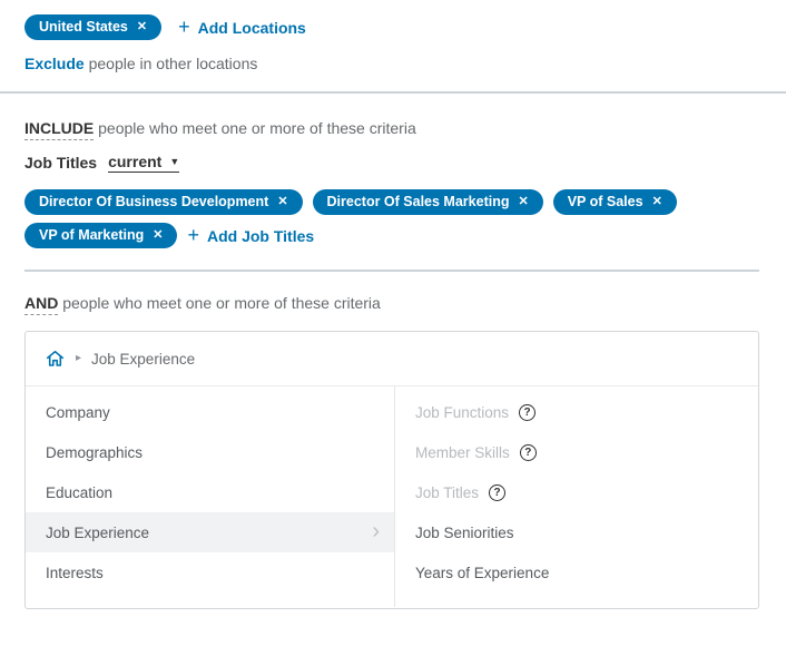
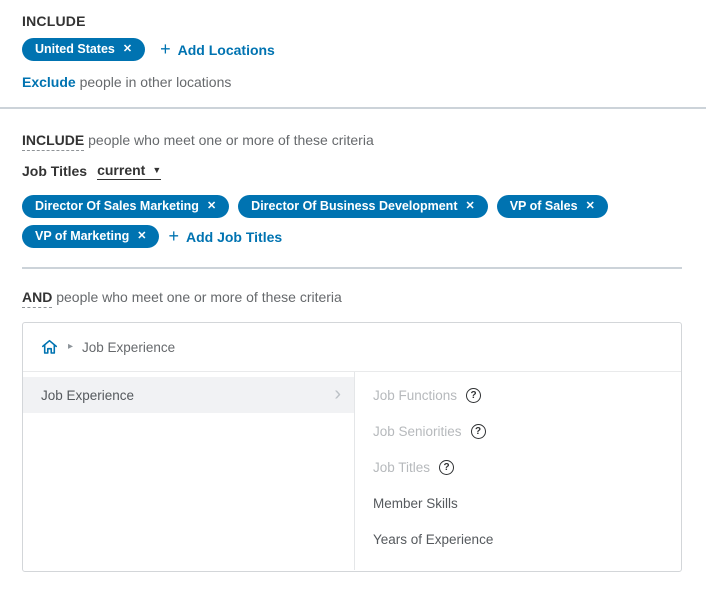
+ INCLUDE
  United States
  ✕
  +
  Add Locations
  Exclude people in other locations
  INCLUDE people who meet one or more of these criteria
  Job Titles
  current
  ▼
- Director Of Business Development
+ Director Of Sales Marketing
  ✕
- Director Of Sales Marketing
+ Director Of Business Development
  ✕
  VP of Sales
  ✕
  VP of Marketing
  ✕
  +
  Add Job Titles
  AND people who meet one or more of these criteria
  ▸
  Job Experience
- Company
- Demographics
- Education
  Job Experience
  ›
- Interests
  Job Functions
  ?
- Member Skills
+ Job Seniorities
  ?
  Job Titles
  ?
- Job Seniorities
+ Member Skills
  Years of Experience
